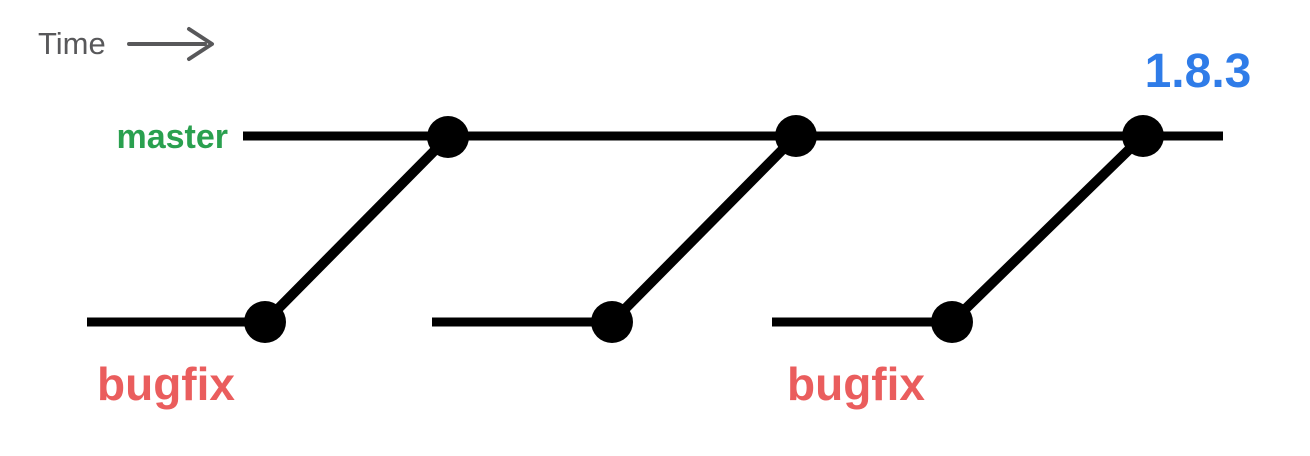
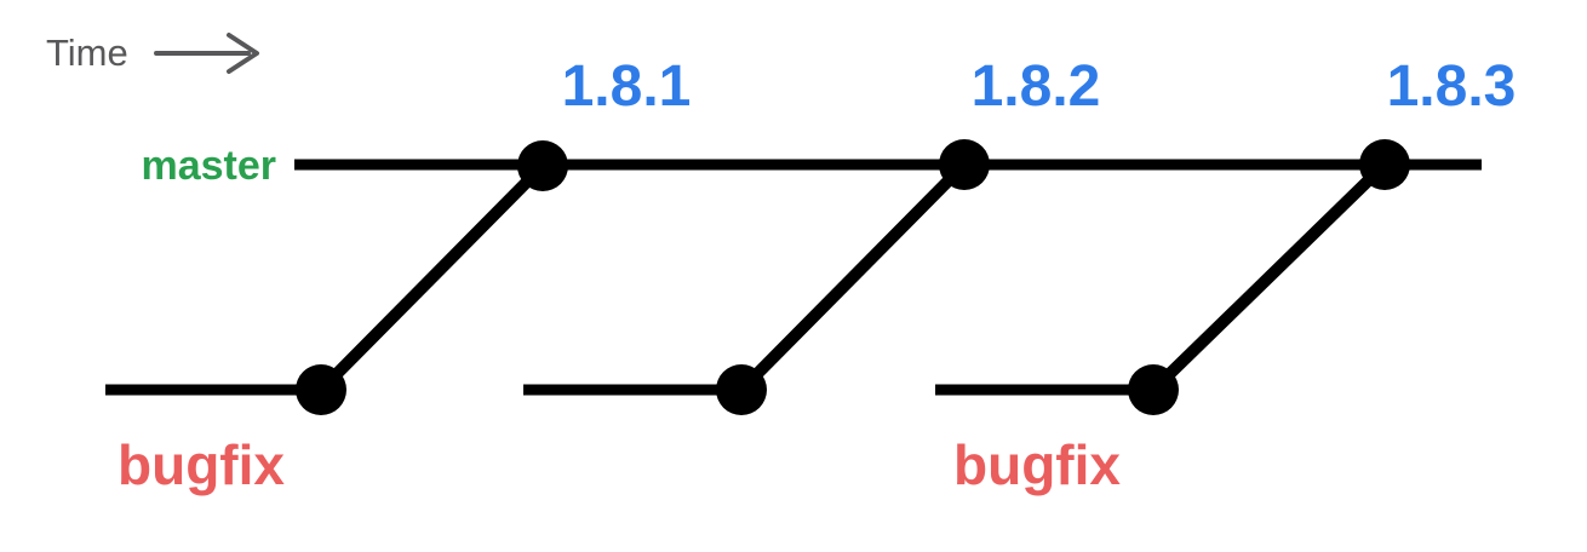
  Time
  master
+ 1.8.1
+ 1.8.2
  1.8.3
  bugfix
  bugfix
